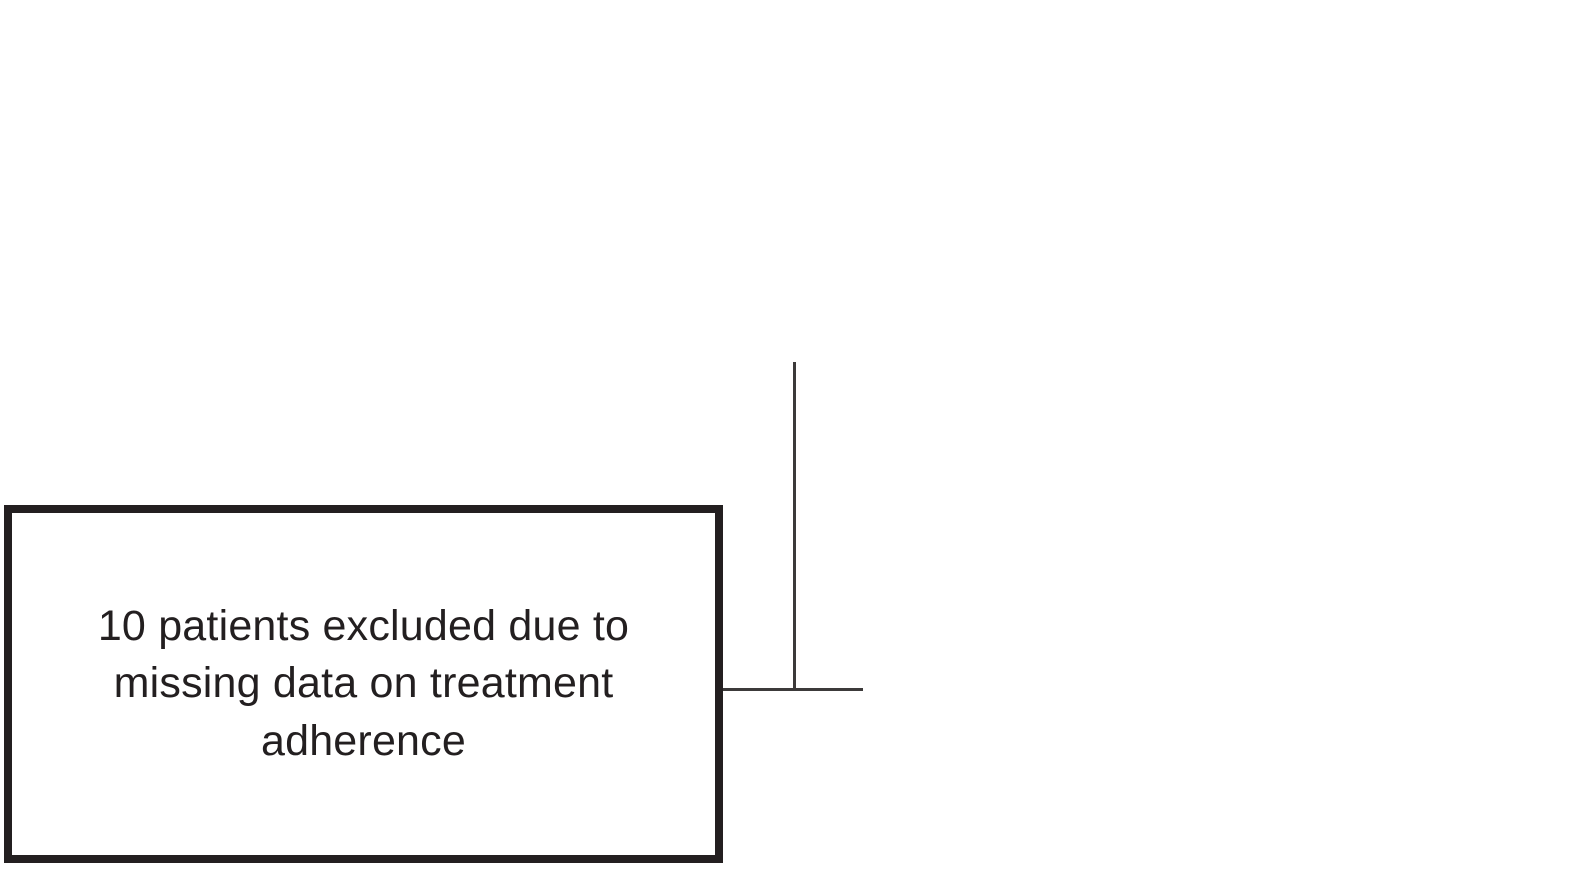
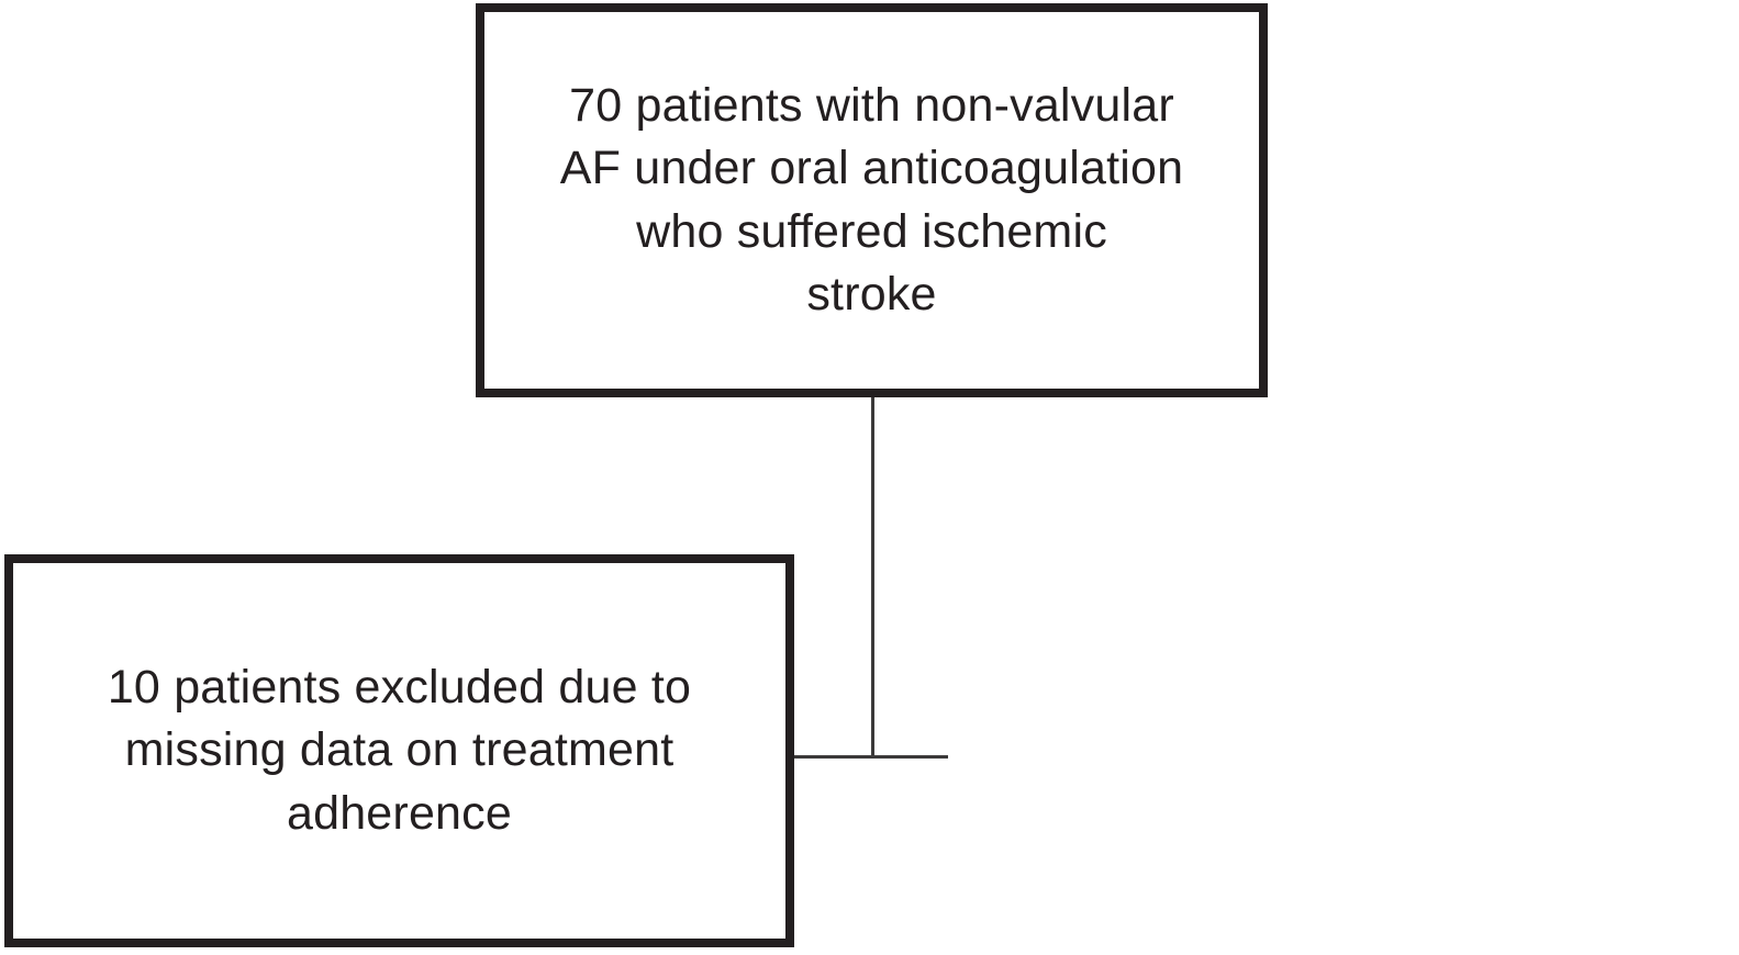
+ 70 patients with non-valvular
+ AF under oral anticoagulation
+ who suffered ischemic
+ stroke
  10 patients excluded due to
  missing data on treatment
  adherence
